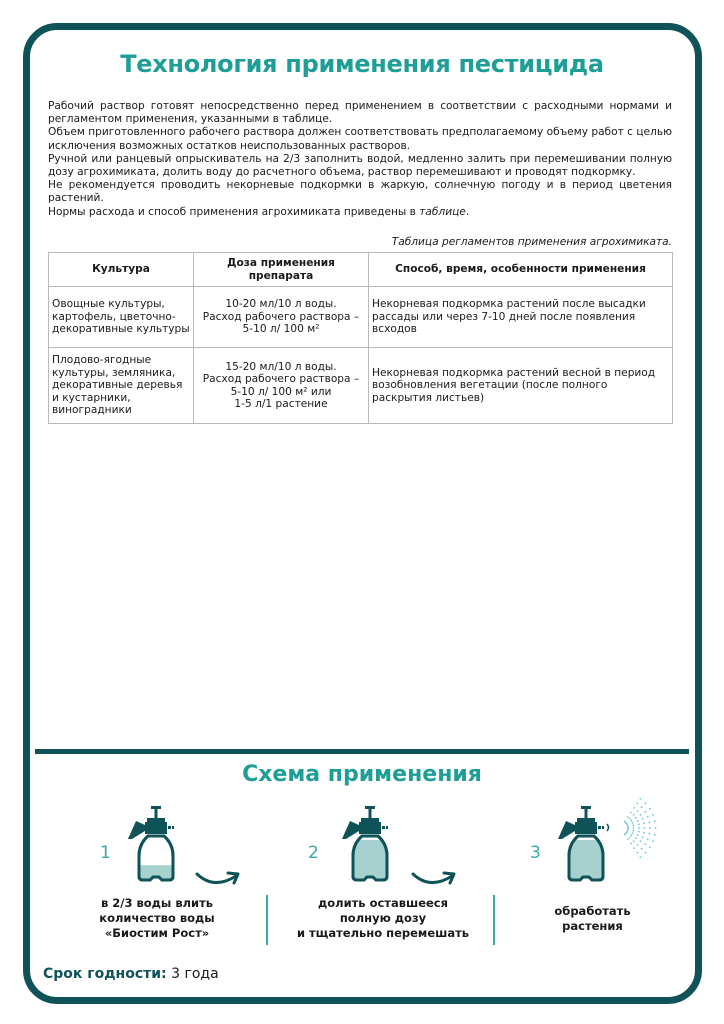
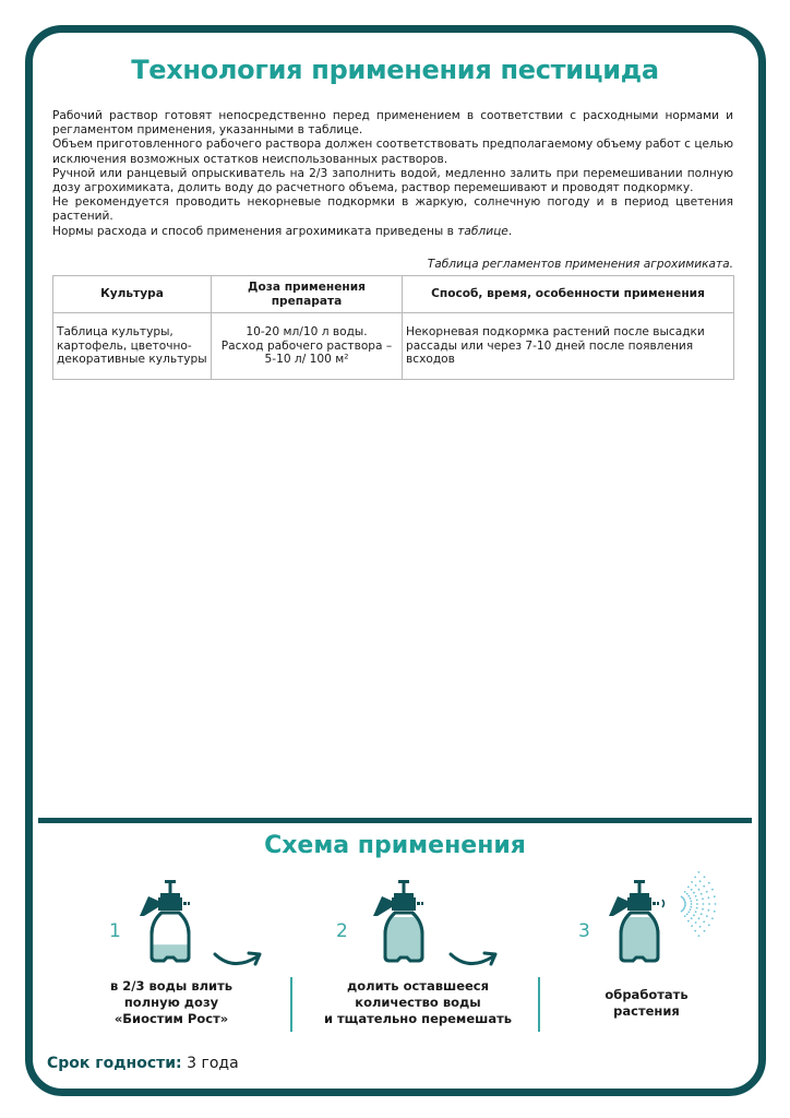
  Технология применения пестицида
  Рабочий раствор готовят непосредственно перед применением в соответствии с расходными нормами и регламентом применения, указанными в таблице.
  Объем приготовленного рабочего раствора должен соответствовать предполагаемому объему работ с целью исключения возможных остатков неиспользованных растворов.
  Ручной или ранцевый опрыскиватель на 2/3 заполнить водой, медленно залить при перемешивании полную дозу агрохимиката, долить воду до расчетного объема, раствор перемешивают и проводят подкормку.
  Не рекомендуется проводить некорневые подкормки в жаркую, солнечную погоду и в период цветения растений.
  Нормы расхода и способ применения агрохимиката приведены в таблице.
  Таблица регламентов применения агрохимиката.
  Культура	Доза применения препарата	Способ, время, особенности применения
- Овощные культуры, картофель, цветочно-декоративные культуры	10-20 мл/10 л воды. Расход рабочего раствора – 5-10 л/ 100 м²	Некорневая подкормка растений после высадки рассады или через 7-10 дней после появления всходов
+ Таблица культуры, картофель, цветочно-декоративные культуры	10-20 мл/10 л воды. Расход рабочего раствора – 5-10 л/ 100 м²	Некорневая подкормка растений после высадки рассады или через 7-10 дней после появления всходов
- Плодово-ягодные культуры, земляника, декоративные деревья и кустарники, виноградники	15-20 мл/10 л воды. Расход рабочего раствора – 5-10 л/ 100 м² или 1-5 л/1 растение	Некорневая подкормка растений весной в период возобновления вегетации (после полного раскрытия листьев)
  Схема применения
  1
  2
  3
  в 2/3 воды влить
- количество воды
+ полную дозу
  «Биостим Рост»
  долить оставшееся
- полную дозу
+ количество воды
  и тщательно перемешать
  обработать
  растения
  Срок годности: 3 года
